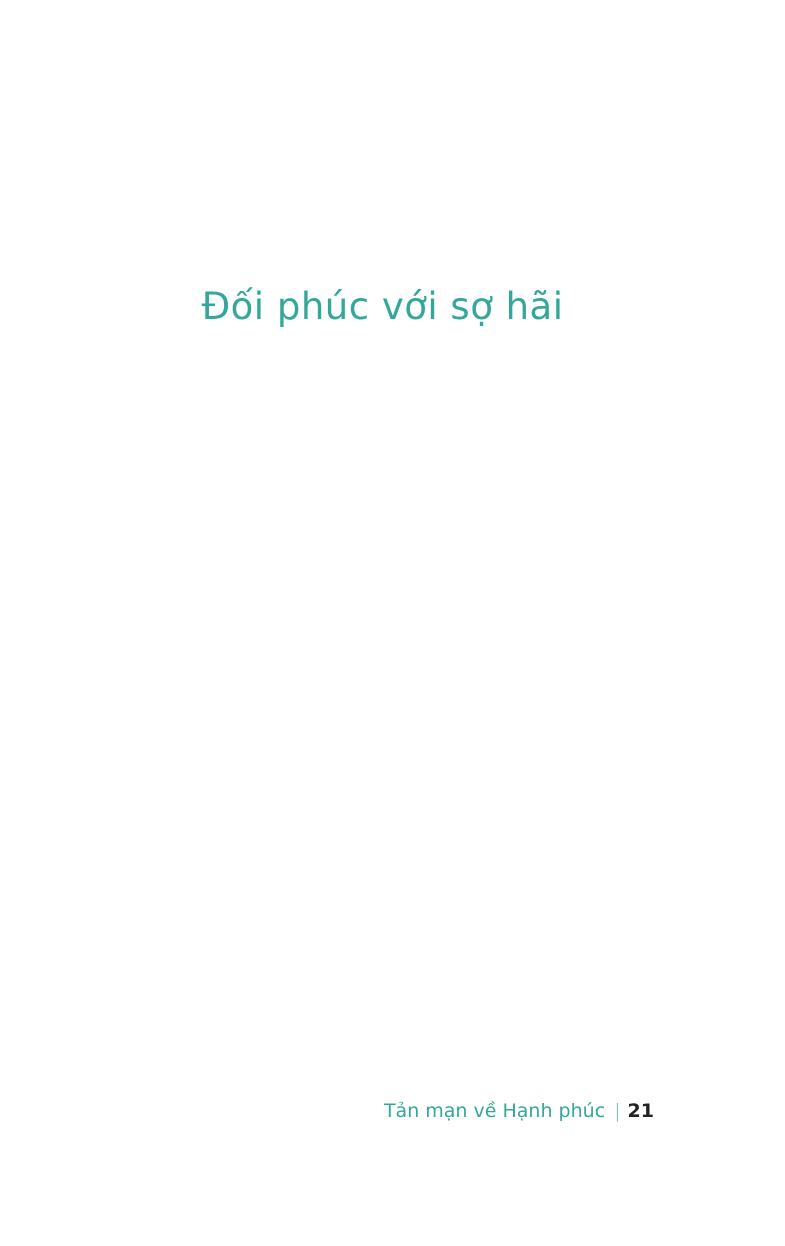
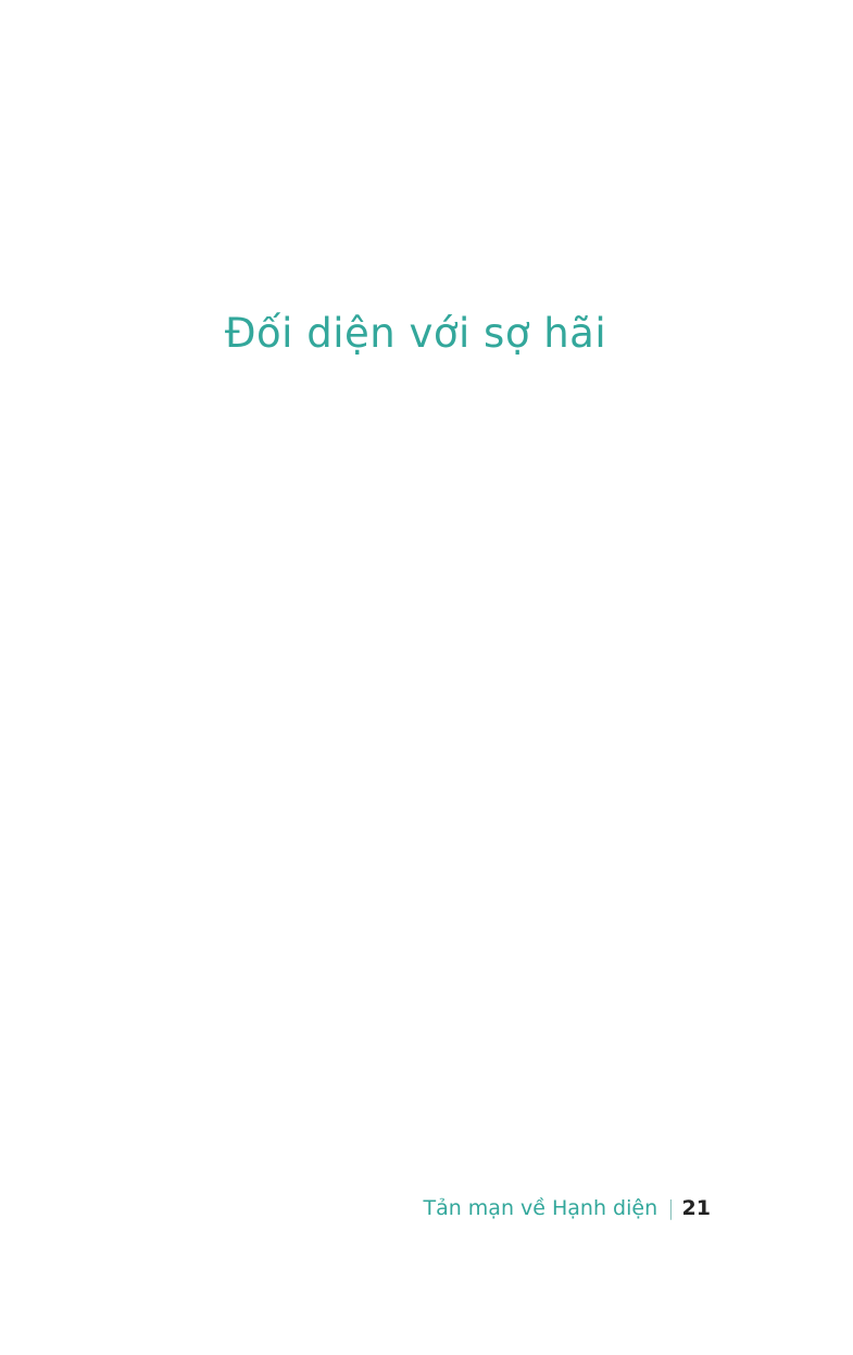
- Đối phúc với sợ hãi
+ Đối diện với sợ hãi
- Tản mạn về Hạnh phúc | 21
+ Tản mạn về Hạnh diện | 21
